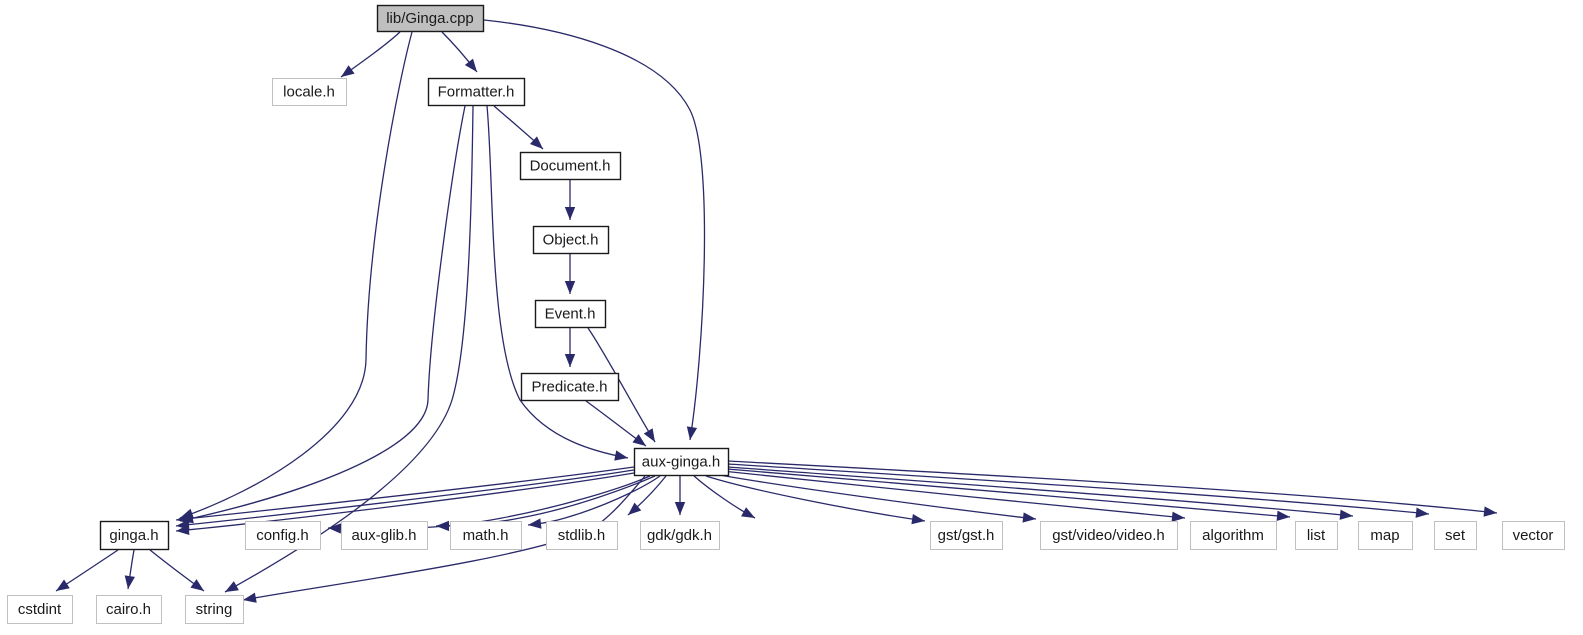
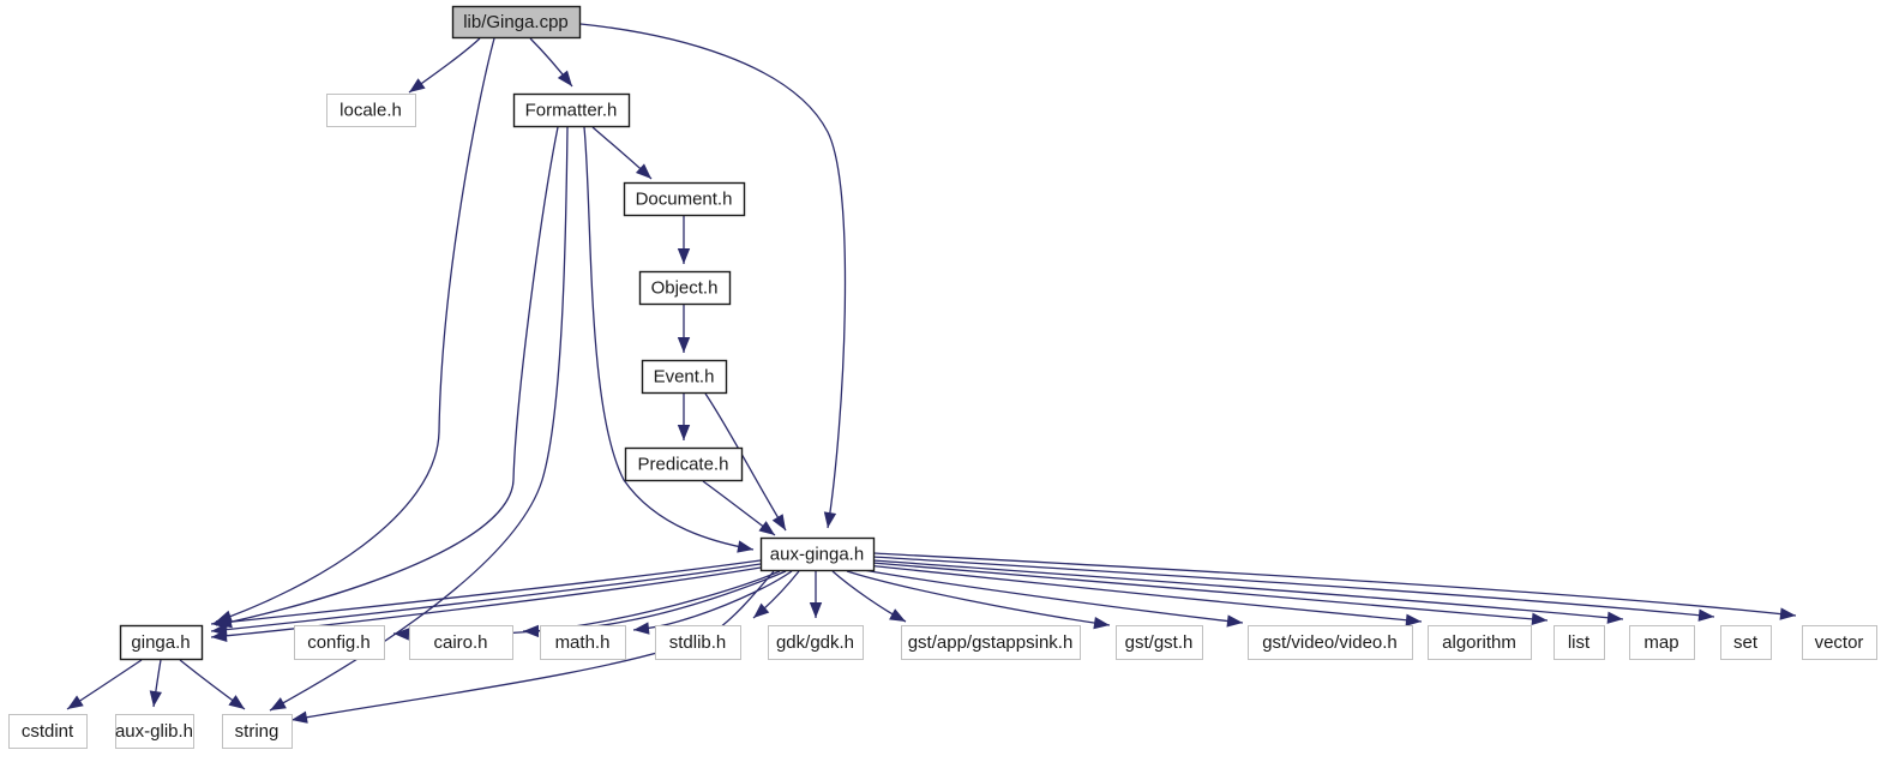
  lib/Ginga.cpp
  locale.h
  Formatter.h
  Document.h
  Object.h
  Event.h
  Predicate.h
  aux-ginga.h
  ginga.h
  config.h
- aux-glib.h
+ cairo.h
  math.h
  stdlib.h
  gdk/gdk.h
+ gst/app/gstappsink.h
  gst/gst.h
  gst/video/video.h
  algorithm
  list
  map
  set
  vector
  cstdint
- cairo.h
+ aux-glib.h
  string
